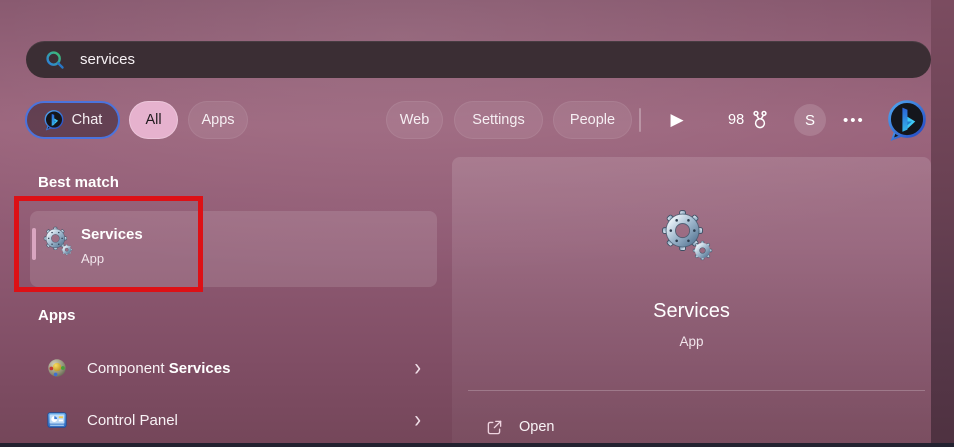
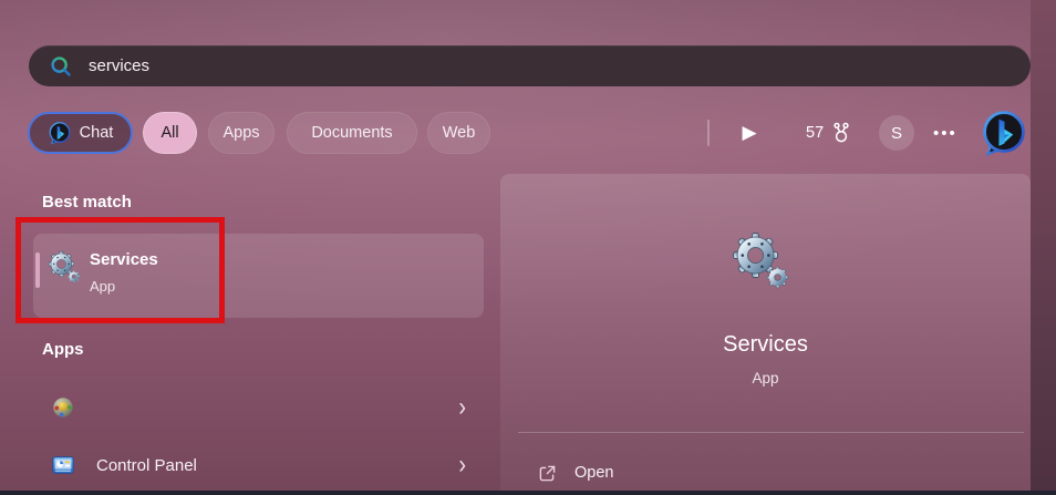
  services
  Chat
  All
  Apps
+ Documents
  Web
- Settings
- People
  ▶
- 98
+ 57
  S
  •••
  Best match
  Services
  App
  Apps
- Component Services
  ›
  Control Panel
  ›
  Services
  App
  Open
